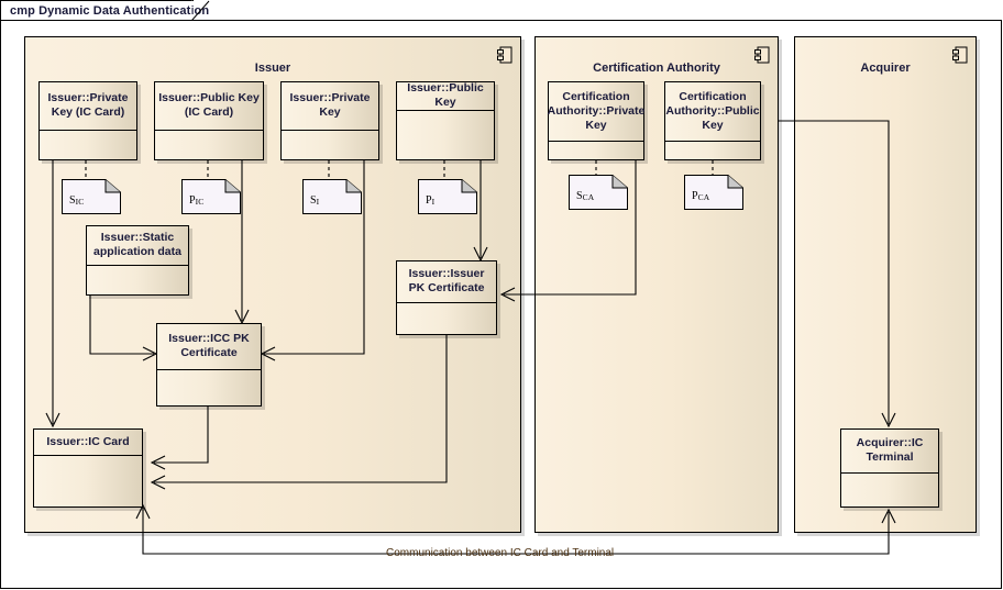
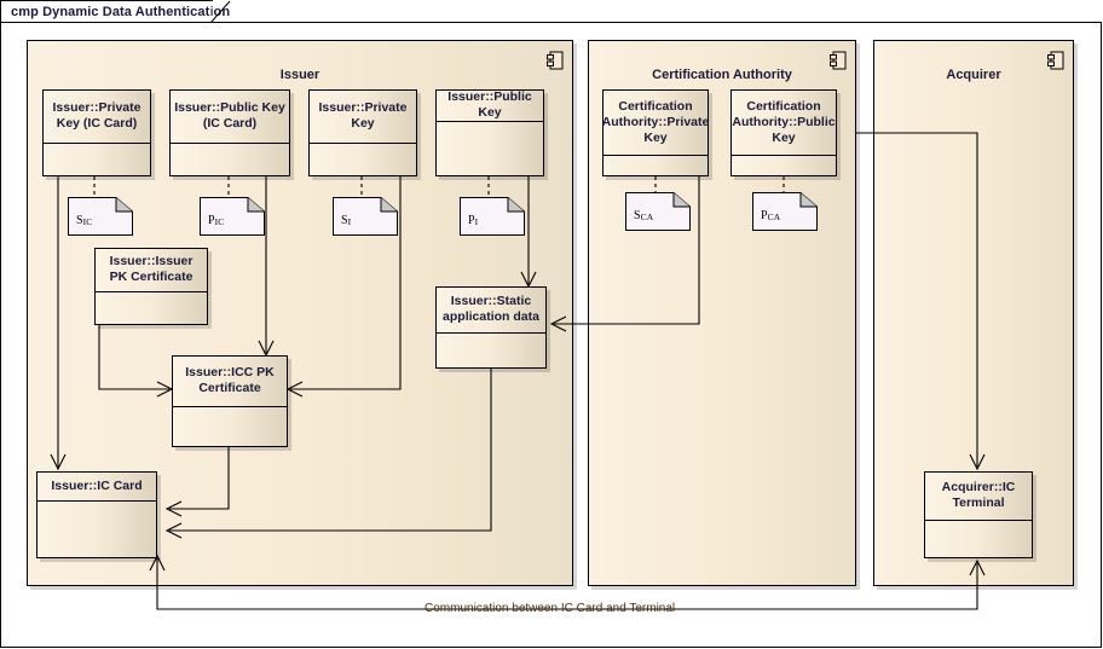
  cmp Dynamic Data Authentication
  Issuer
  Certification Authority
  Acquirer
  Issuer::Private Key (IC Card)
  Issuer::Public Key (IC Card)
  Issuer::Private Key
  Issuer::Public Key
- Issuer::Static application data
+ Issuer::Issuer PK Certificate
  Issuer::ICC PK Certificate
- Issuer::Issuer PK Certificate
+ Issuer::Static application data
  Issuer::IC Card
  Certification Authority::Private Key
  Certification Authority::Public Key
  Acquirer::IC Terminal
  SIC
  PIC
  SI
  PI
  SCA
  PCA
  Communication between IC Card and Terminal
